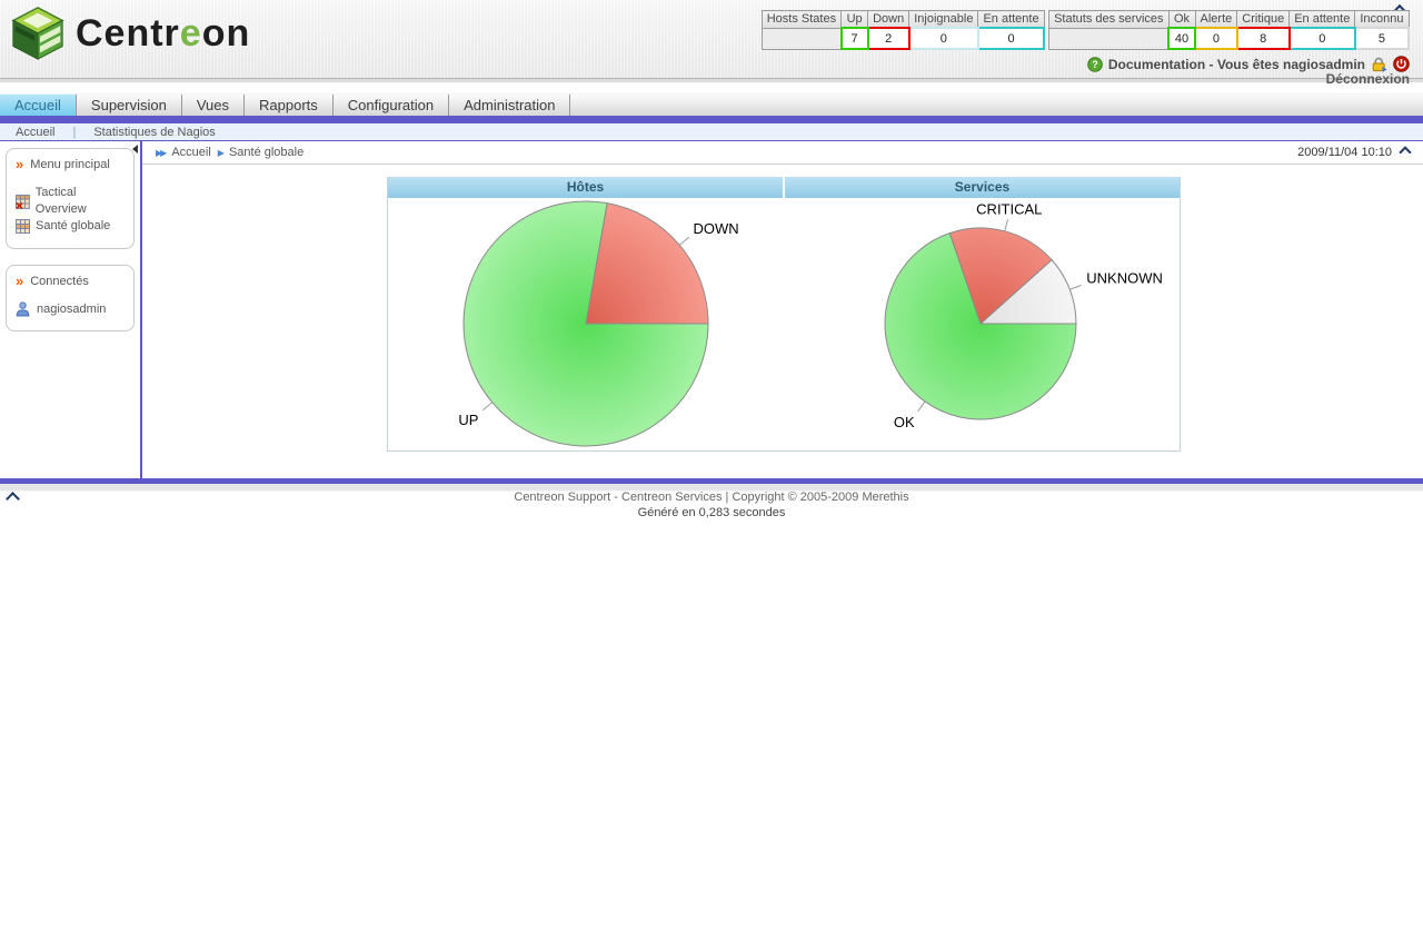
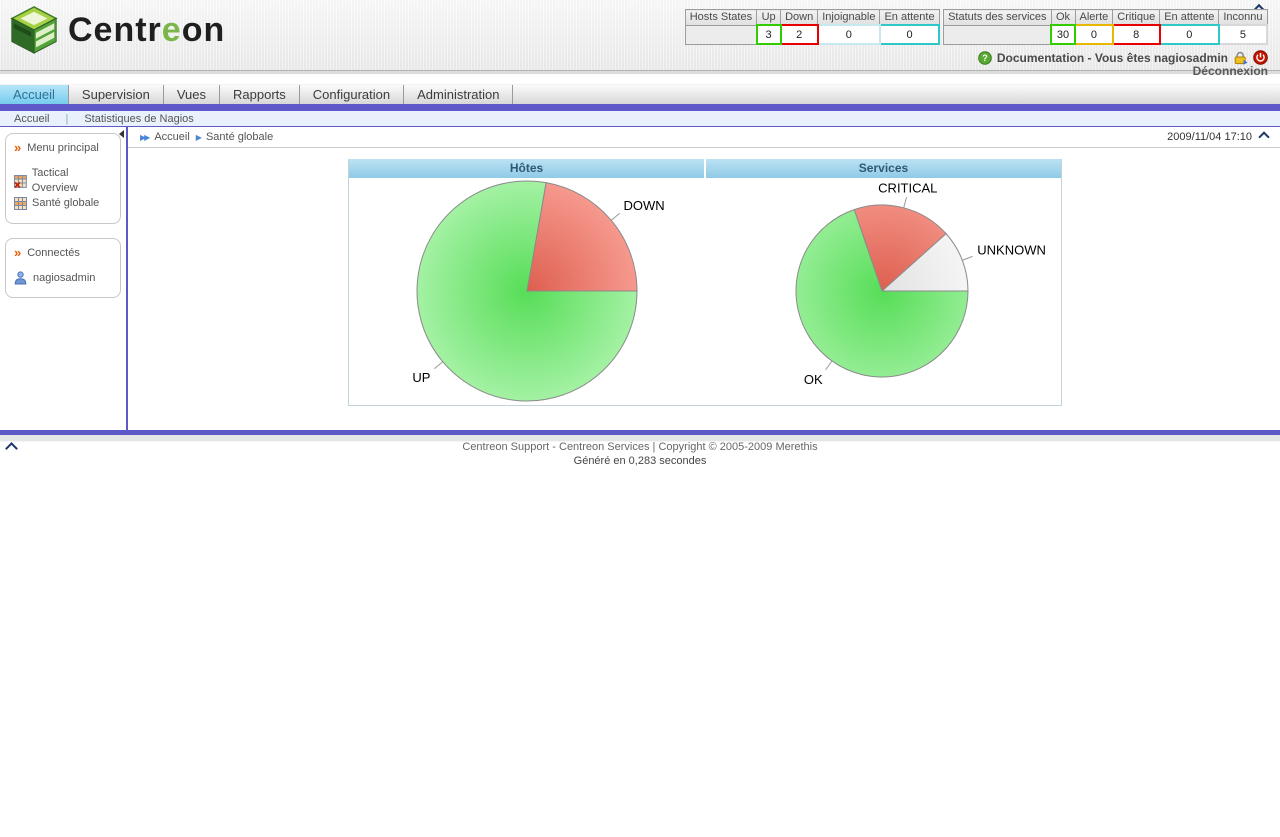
  Centreon
  Hosts States	Up	Down	Injoignable	En attente
- 	7	2	0	0
+ 	3	2	0	0
  Statuts des services	Ok	Alerte	Critique	En attente	Inconnu
- 	40	0	8	0	5
+ 	30	0	8	0	5
  ?
  Documentation - Vous êtes nagiosadmin
  Déconnexion
  Accueil
  Supervision
  Vues
  Rapports
  Configuration
  Administration
  Accueil
  |
  Statistiques de Nagios
  »
  Menu principal
  Tactical Overview
  Santé globale
  »
  Connectés
  nagiosadmin
  ▶▶
  Accueil
  ▶
  Santé globale
- 2009/11/04 10:10
+ 2009/11/04 17:10
  Hôtes
  Services
  DOWN
  UP
  UNKNOWN
  CRITICAL
  OK
  Centreon Support - Centreon Services | Copyright © 2005-2009 Merethis
  Généré en 0,283 secondes
